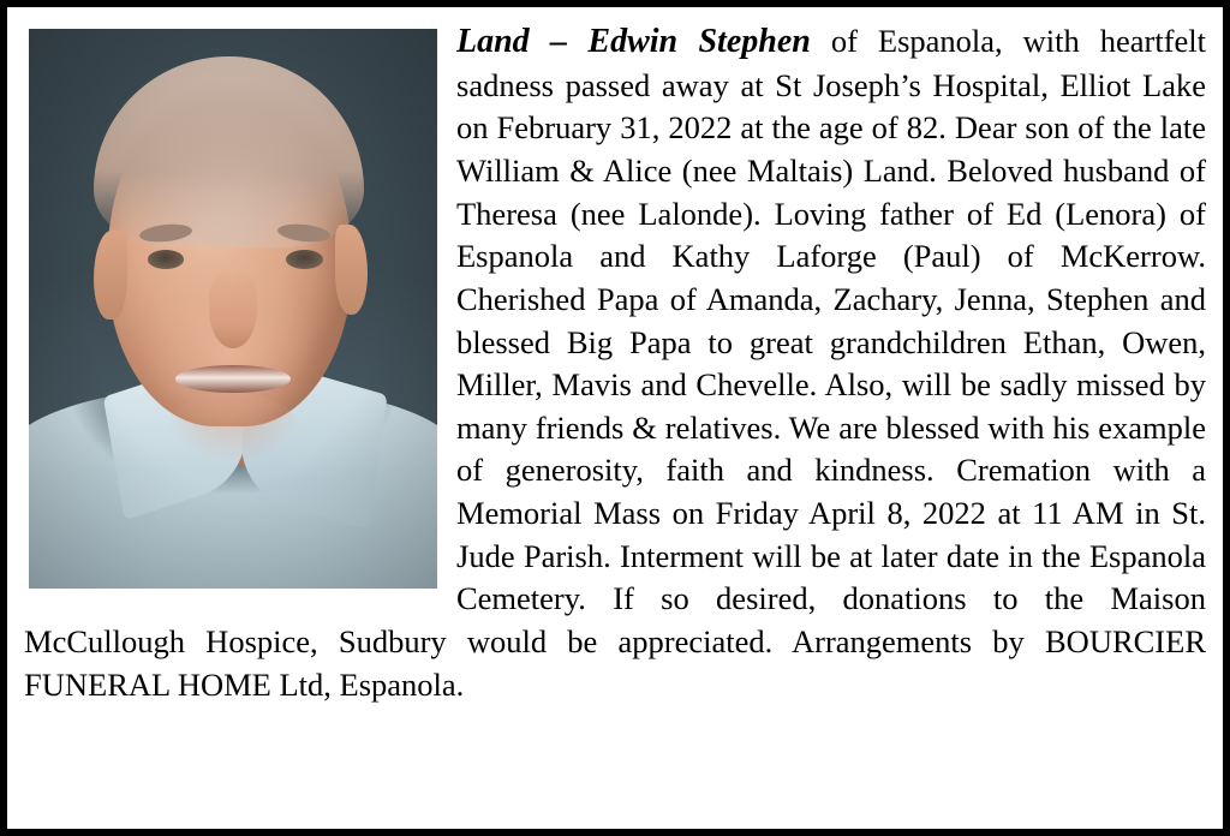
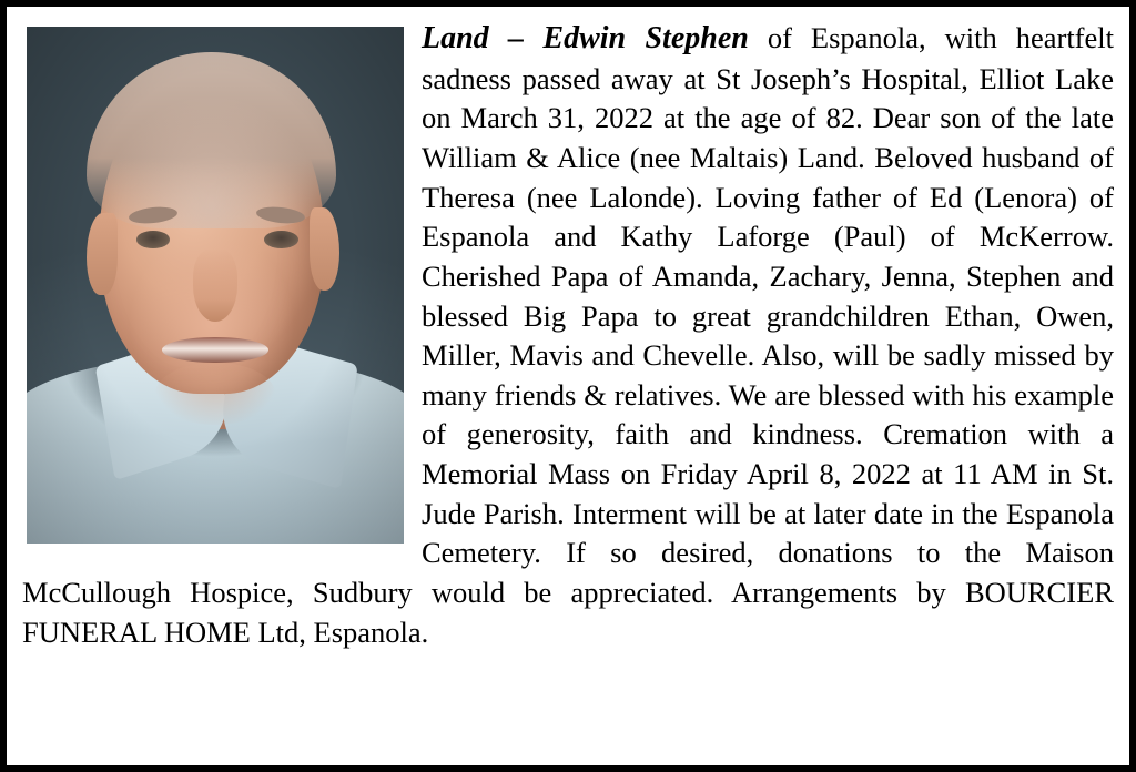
- Land – Edwin Stephen of Espanola, with heartfelt sadness passed away at St Joseph’s Hospital, Elliot Lake on February 31, 2022 at the age of 82. Dear son of the late William & Alice (nee Maltais) Land. Beloved husband of Theresa (nee Lalonde). Loving father of Ed (Lenora) of Espanola and Kathy Laforge (Paul) of McKerrow. Cherished Papa of Amanda, Zachary, Jenna, Stephen and blessed Big Papa to great grandchildren Ethan, Owen, Miller, Mavis and Chevelle. Also, will be sadly missed by many friends & relatives. We are blessed with his example of generosity, faith and kindness. Cremation with a Memorial Mass on Friday April 8, 2022 at 11 AM in St. Jude Parish. Interment will be at later date in the Espanola Cemetery. If so desired, donations to the Maison McCullough Hospice, Sudbury would be appreciated. Arrangements by BOURCIER FUNERAL HOME Ltd, Espanola.
+ Land – Edwin Stephen of Espanola, with heartfelt sadness passed away at St Joseph’s Hospital, Elliot Lake on March 31, 2022 at the age of 82. Dear son of the late William & Alice (nee Maltais) Land. Beloved husband of Theresa (nee Lalonde). Loving father of Ed (Lenora) of Espanola and Kathy Laforge (Paul) of McKerrow. Cherished Papa of Amanda, Zachary, Jenna, Stephen and blessed Big Papa to great grandchildren Ethan, Owen, Miller, Mavis and Chevelle. Also, will be sadly missed by many friends & relatives. We are blessed with his example of generosity, faith and kindness. Cremation with a Memorial Mass on Friday April 8, 2022 at 11 AM in St. Jude Parish. Interment will be at later date in the Espanola Cemetery. If so desired, donations to the Maison McCullough Hospice, Sudbury would be appreciated. Arrangements by BOURCIER FUNERAL HOME Ltd, Espanola.
